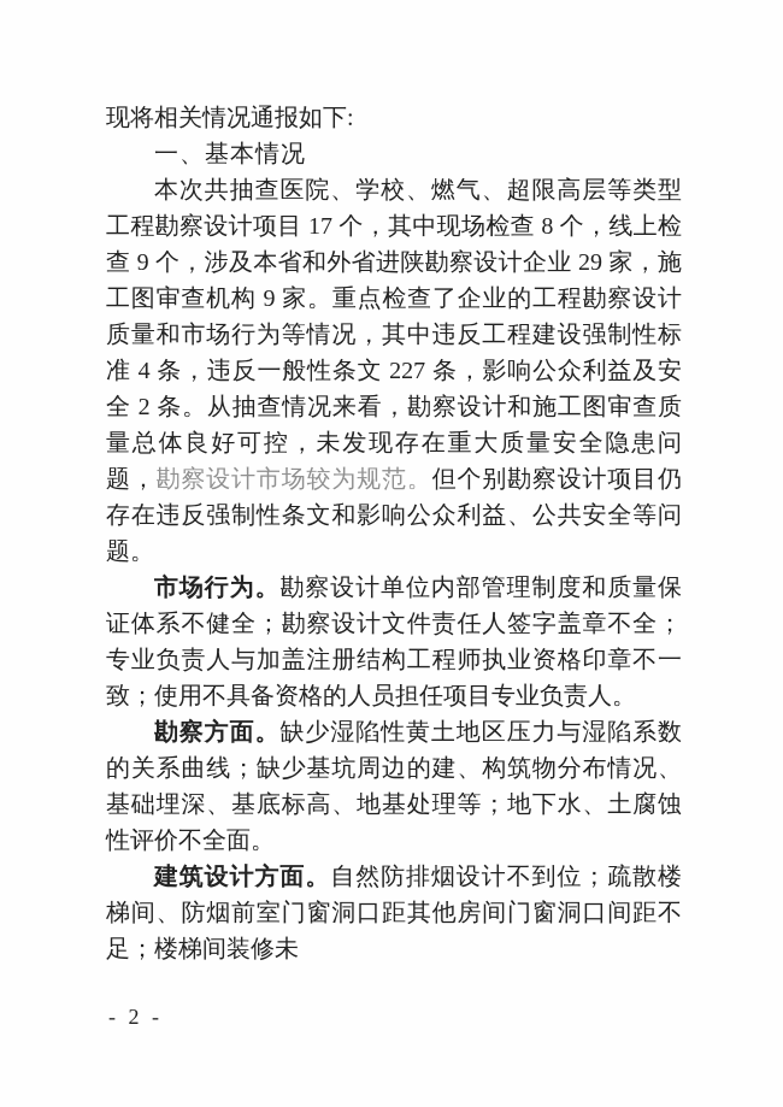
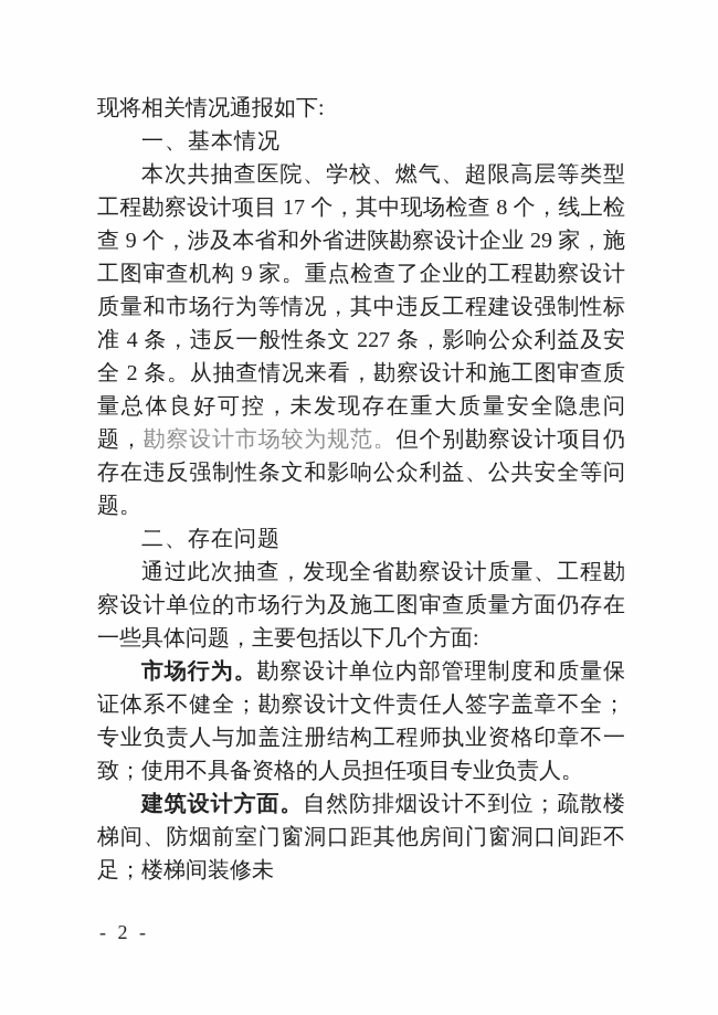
  现将相关情况通报如下:
  一、基本情况
  本次共抽查医院、学校、燃气、超限高层等类型工程勘察设计项目 17 个，其中现场检查 8 个，线上检查 9 个，涉及本省和外省进陕勘察设计企业 29 家，施工图审查机构 9 家。重点检查了企业的工程勘察设计质量和市场行为等情况，其中违反工程建设强制性标准 4 条，违反一般性条文 227 条，影响公众利益及安全 2 条。从抽查情况来看，勘察设计和施工图审查质量总体良好可控，未发现存在重大质量安全隐患问题，勘察设计市场较为规范。但个别勘察设计项目仍存在违反强制性条文和影响公众利益、公共安全等问题。
+ 二、存在问题
+ 通过此次抽查，发现全省勘察设计质量、工程勘察设计单位的市场行为及施工图审查质量方面仍存在一些具体问题，主要包括以下几个方面:
  市场行为。勘察设计单位内部管理制度和质量保证体系不健全；勘察设计文件责任人签字盖章不全；专业负责人与加盖注册结构工程师执业资格印章不一致；使用不具备资格的人员担任项目专业负责人。
- 勘察方面。缺少湿陷性黄土地区压力与湿陷系数的关系曲线；缺少基坑周边的建、构筑物分布情况、基础埋深、基底标高、地基处理等；地下水、土腐蚀性评价不全面。
  建筑设计方面。自然防排烟设计不到位；疏散楼梯间、防烟前室门窗洞口距其他房间门窗洞口间距不足；楼梯间装修未
  - 2 -
